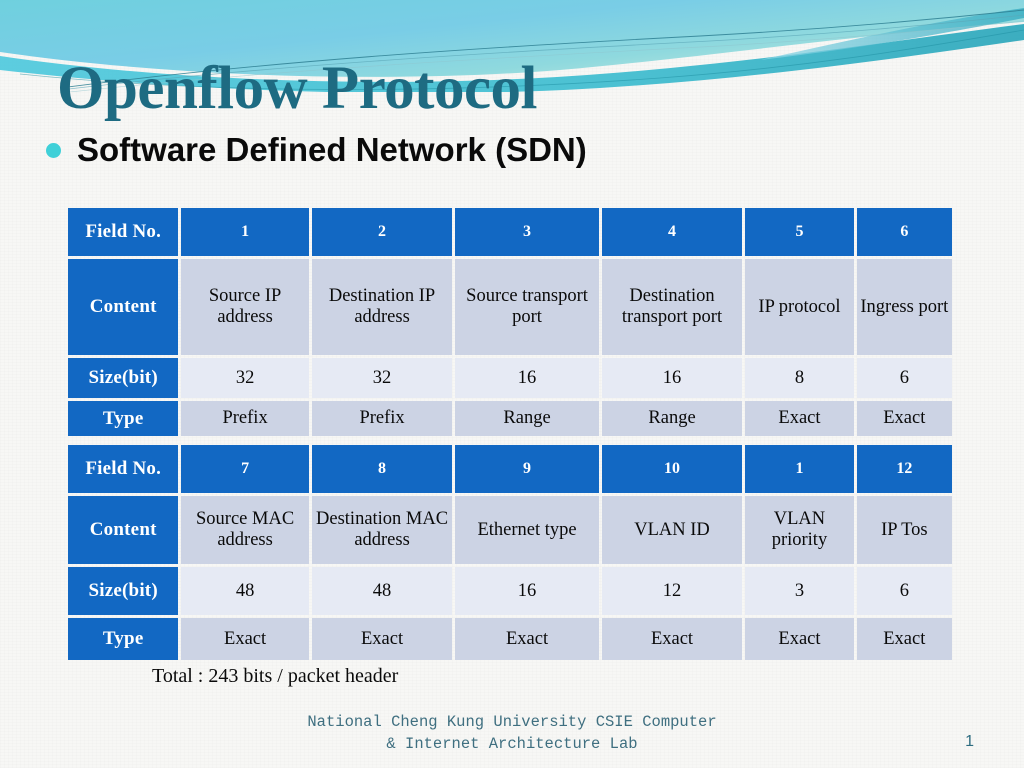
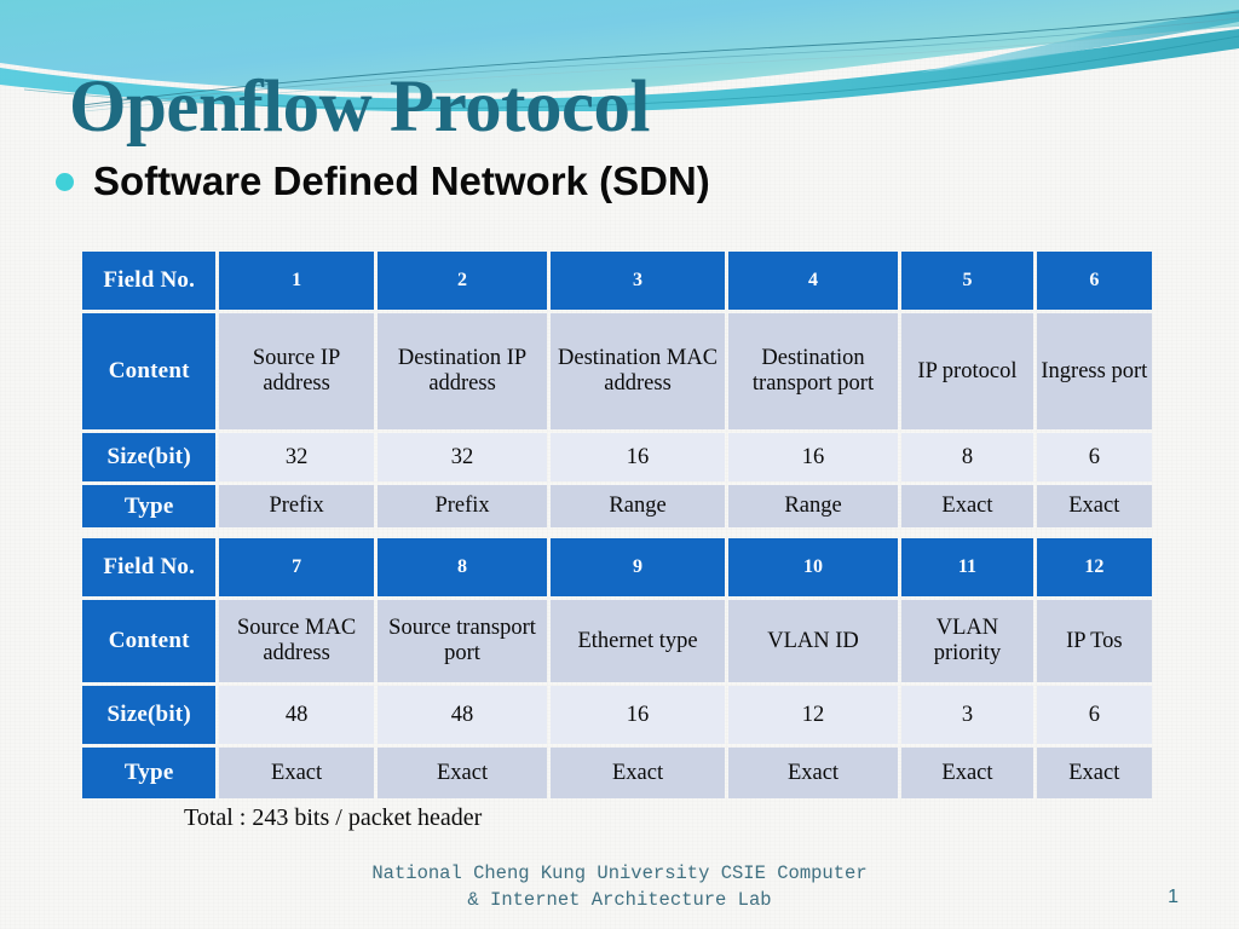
  Openflow Protocol
  Software Defined Network (SDN)
  Field No.	1	2	3	4	5	6
- Content	Source IP address	Destination IP address	Source transport port	Destination transport port	IP protocol	Ingress port
+ Content	Source IP address	Destination IP address	Destination MAC address	Destination transport port	IP protocol	Ingress port
  Size(bit)	32	32	16	16	8	6
  Type	Prefix	Prefix	Range	Range	Exact	Exact
- Field No.	7	8	9	10	1	12
+ Field No.	7	8	9	10	11	12
- Content	Source MAC address	Destination MAC address	Ethernet type	VLAN ID	VLAN priority	IP Tos
+ Content	Source MAC address	Source transport port	Ethernet type	VLAN ID	VLAN priority	IP Tos
  Size(bit)	48	48	16	12	3	6
  Type	Exact	Exact	Exact	Exact	Exact	Exact
  Total : 243 bits / packet header
  National Cheng Kung University CSIE Computer
  & Internet Architecture Lab
  1
